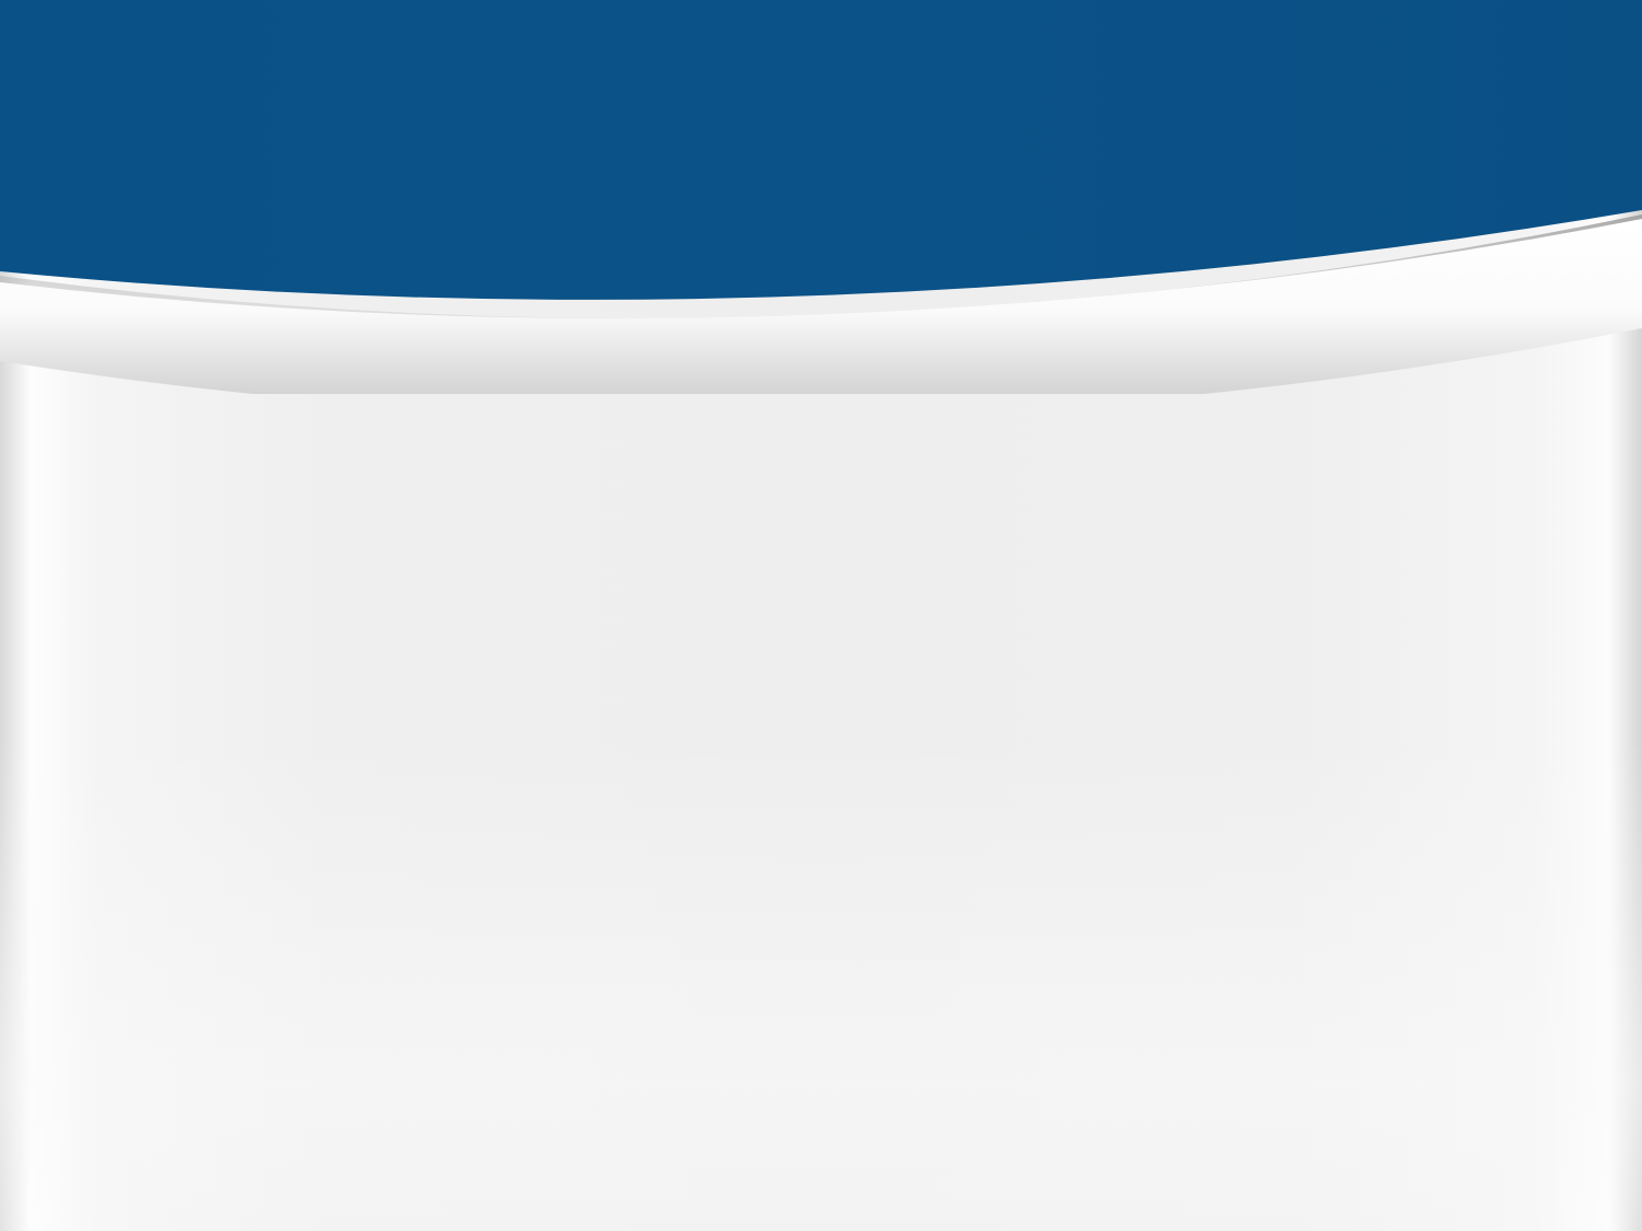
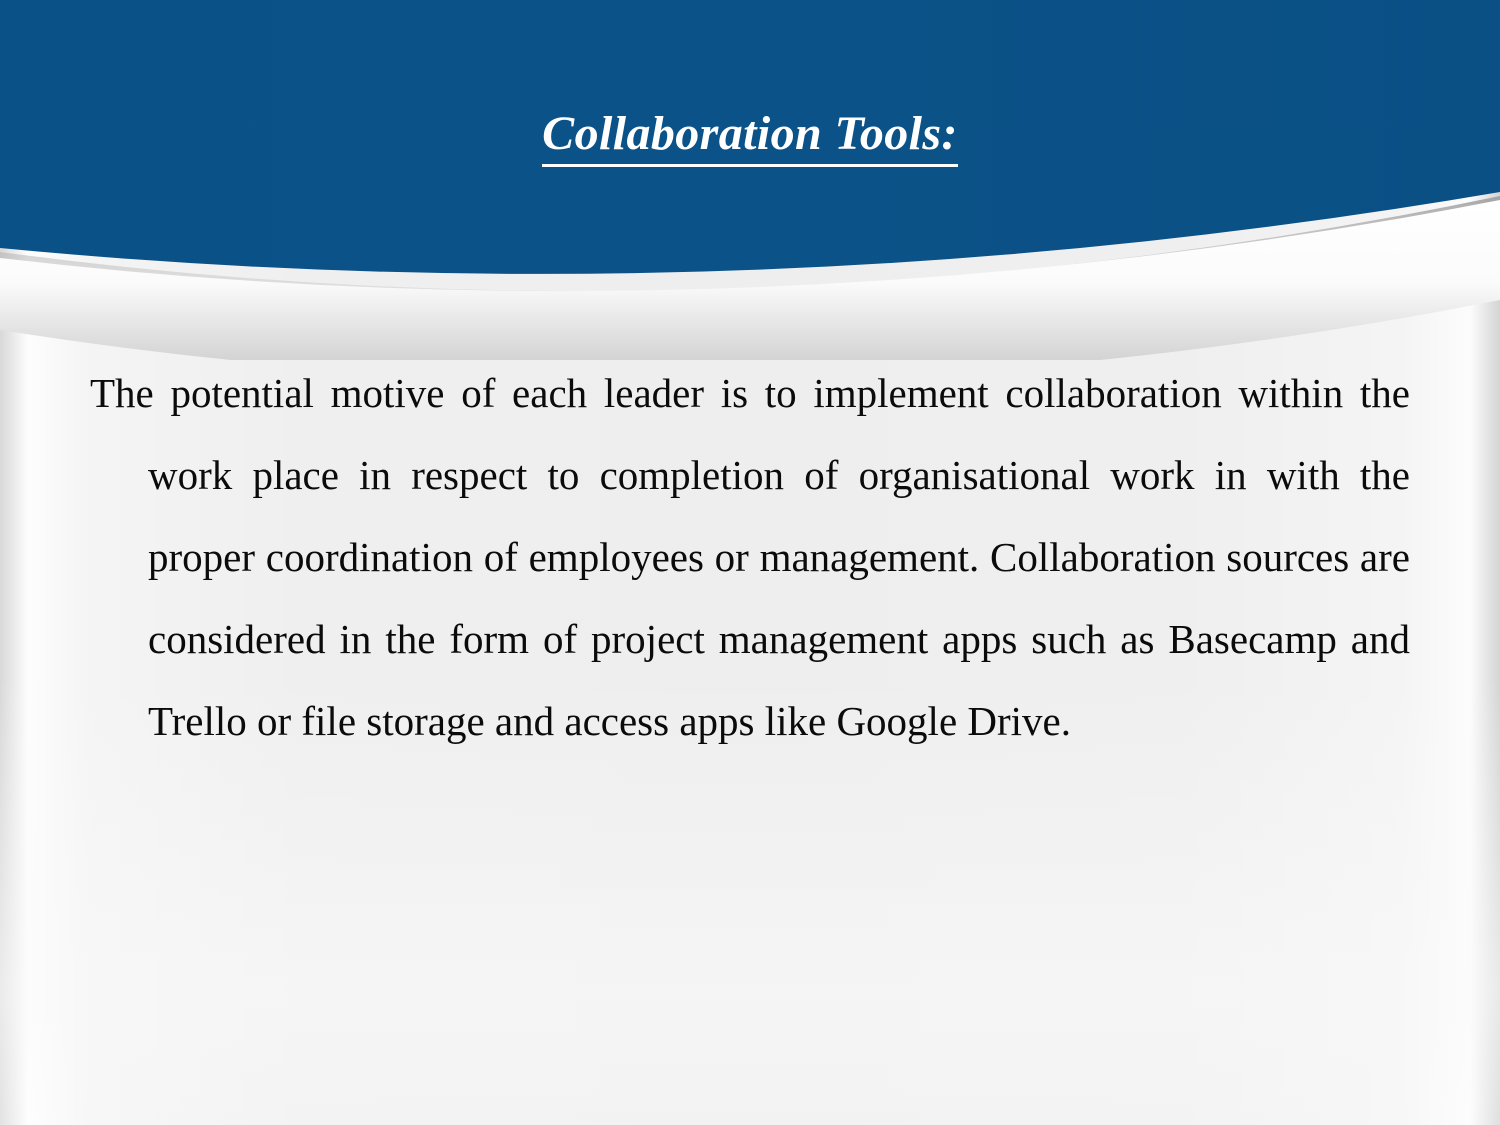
+ Collaboration Tools:
+ The potential motive of each leader is to implement collaboration within the work place in respect to completion of organisational work in with the proper coordination of employees or management. Collaboration sources are considered in the form of project management apps such as Basecamp and Trello or file storage and access apps like Google Drive.
